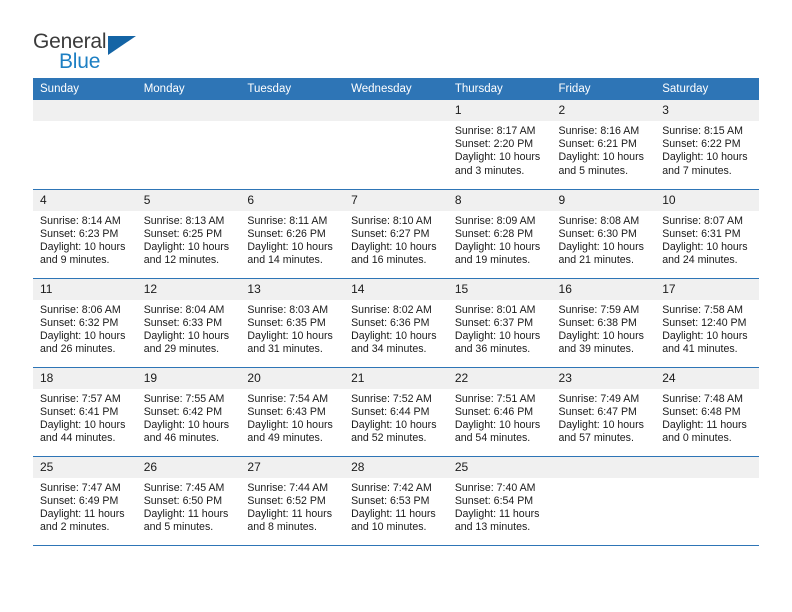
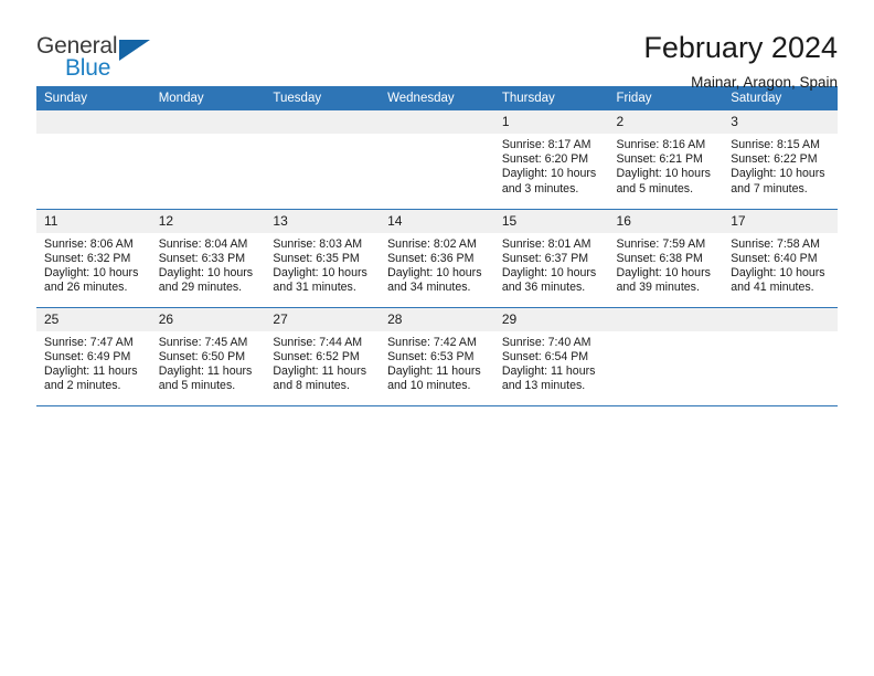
  General
  Blue
+ February 2024
+ Mainar, Aragon, Spain
  Sunday	Monday	Tuesday	Wednesday	Thursday	Friday	Saturday
- 				1Sunrise: 8:17 AMSunset: 2:20 PMDaylight: 10 hoursand 3 minutes.	2Sunrise: 8:16 AMSunset: 6:21 PMDaylight: 10 hoursand 5 minutes.	3Sunrise: 8:15 AMSunset: 6:22 PMDaylight: 10 hoursand 7 minutes.
+ 				1Sunrise: 8:17 AMSunset: 6:20 PMDaylight: 10 hoursand 3 minutes.	2Sunrise: 8:16 AMSunset: 6:21 PMDaylight: 10 hoursand 5 minutes.	3Sunrise: 8:15 AMSunset: 6:22 PMDaylight: 10 hoursand 7 minutes.
- 4Sunrise: 8:14 AMSunset: 6:23 PMDaylight: 10 hoursand 9 minutes.	5Sunrise: 8:13 AMSunset: 6:25 PMDaylight: 10 hoursand 12 minutes.	6Sunrise: 8:11 AMSunset: 6:26 PMDaylight: 10 hoursand 14 minutes.	7Sunrise: 8:10 AMSunset: 6:27 PMDaylight: 10 hoursand 16 minutes.	8Sunrise: 8:09 AMSunset: 6:28 PMDaylight: 10 hoursand 19 minutes.	9Sunrise: 8:08 AMSunset: 6:30 PMDaylight: 10 hoursand 21 minutes.	10Sunrise: 8:07 AMSunset: 6:31 PMDaylight: 10 hoursand 24 minutes.
- 11Sunrise: 8:06 AMSunset: 6:32 PMDaylight: 10 hoursand 26 minutes.	12Sunrise: 8:04 AMSunset: 6:33 PMDaylight: 10 hoursand 29 minutes.	13Sunrise: 8:03 AMSunset: 6:35 PMDaylight: 10 hoursand 31 minutes.	14Sunrise: 8:02 AMSunset: 6:36 PMDaylight: 10 hoursand 34 minutes.	15Sunrise: 8:01 AMSunset: 6:37 PMDaylight: 10 hoursand 36 minutes.	16Sunrise: 7:59 AMSunset: 6:38 PMDaylight: 10 hoursand 39 minutes.	17Sunrise: 7:58 AMSunset: 12:40 PMDaylight: 10 hoursand 41 minutes.
+ 11Sunrise: 8:06 AMSunset: 6:32 PMDaylight: 10 hoursand 26 minutes.	12Sunrise: 8:04 AMSunset: 6:33 PMDaylight: 10 hoursand 29 minutes.	13Sunrise: 8:03 AMSunset: 6:35 PMDaylight: 10 hoursand 31 minutes.	14Sunrise: 8:02 AMSunset: 6:36 PMDaylight: 10 hoursand 34 minutes.	15Sunrise: 8:01 AMSunset: 6:37 PMDaylight: 10 hoursand 36 minutes.	16Sunrise: 7:59 AMSunset: 6:38 PMDaylight: 10 hoursand 39 minutes.	17Sunrise: 7:58 AMSunset: 6:40 PMDaylight: 10 hoursand 41 minutes.
- 18Sunrise: 7:57 AMSunset: 6:41 PMDaylight: 10 hoursand 44 minutes.	19Sunrise: 7:55 AMSunset: 6:42 PMDaylight: 10 hoursand 46 minutes.	20Sunrise: 7:54 AMSunset: 6:43 PMDaylight: 10 hoursand 49 minutes.	21Sunrise: 7:52 AMSunset: 6:44 PMDaylight: 10 hoursand 52 minutes.	22Sunrise: 7:51 AMSunset: 6:46 PMDaylight: 10 hoursand 54 minutes.	23Sunrise: 7:49 AMSunset: 6:47 PMDaylight: 10 hoursand 57 minutes.	24Sunrise: 7:48 AMSunset: 6:48 PMDaylight: 11 hoursand 0 minutes.
- 25Sunrise: 7:47 AMSunset: 6:49 PMDaylight: 11 hoursand 2 minutes.	26Sunrise: 7:45 AMSunset: 6:50 PMDaylight: 11 hoursand 5 minutes.	27Sunrise: 7:44 AMSunset: 6:52 PMDaylight: 11 hoursand 8 minutes.	28Sunrise: 7:42 AMSunset: 6:53 PMDaylight: 11 hoursand 10 minutes.	25Sunrise: 7:40 AMSunset: 6:54 PMDaylight: 11 hoursand 13 minutes.
+ 25Sunrise: 7:47 AMSunset: 6:49 PMDaylight: 11 hoursand 2 minutes.	26Sunrise: 7:45 AMSunset: 6:50 PMDaylight: 11 hoursand 5 minutes.	27Sunrise: 7:44 AMSunset: 6:52 PMDaylight: 11 hoursand 8 minutes.	28Sunrise: 7:42 AMSunset: 6:53 PMDaylight: 11 hoursand 10 minutes.	29Sunrise: 7:40 AMSunset: 6:54 PMDaylight: 11 hoursand 13 minutes.
